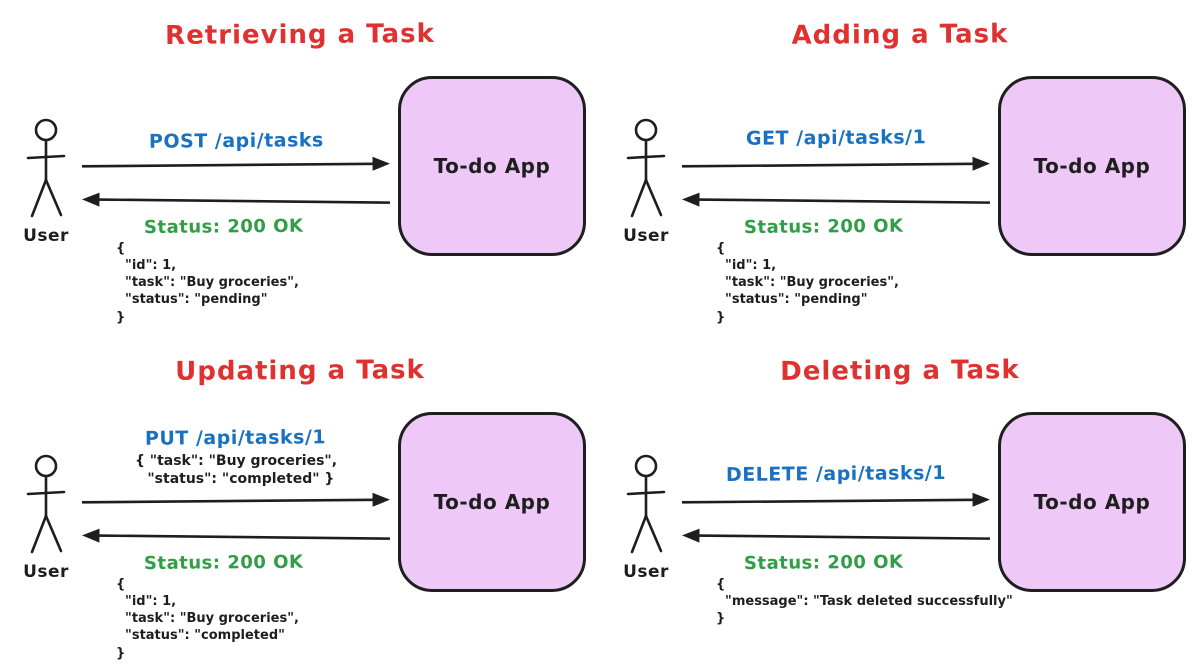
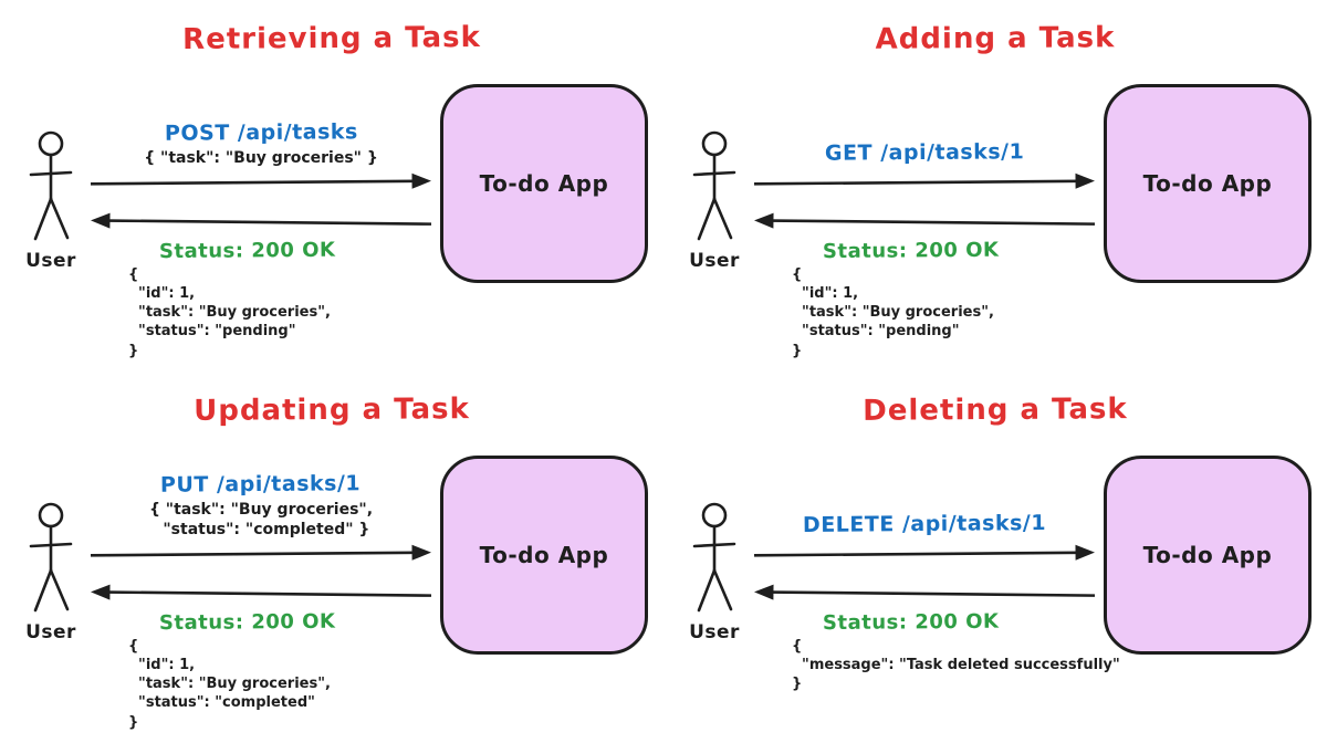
  Retrieving a Task
  User
  POST /api/tasks
+ { "task": "Buy groceries" }
  Status: 200 OK
  {
  "id": 1,
  "task": "Buy groceries",
  "status": "pending"
  }
  To-do App
  Adding a Task
  User
  GET /api/tasks/1
  Status: 200 OK
  {
  "id": 1,
  "task": "Buy groceries",
  "status": "pending"
  }
  To-do App
  Updating a Task
  User
  PUT /api/tasks/1
  { "task": "Buy groceries",
  "status": "completed" }
  Status: 200 OK
  {
  "id": 1,
  "task": "Buy groceries",
  "status": "completed"
  }
  To-do App
  Deleting a Task
  User
  DELETE /api/tasks/1
  Status: 200 OK
  {
  "message": "Task deleted successfully"
  }
  To-do App
